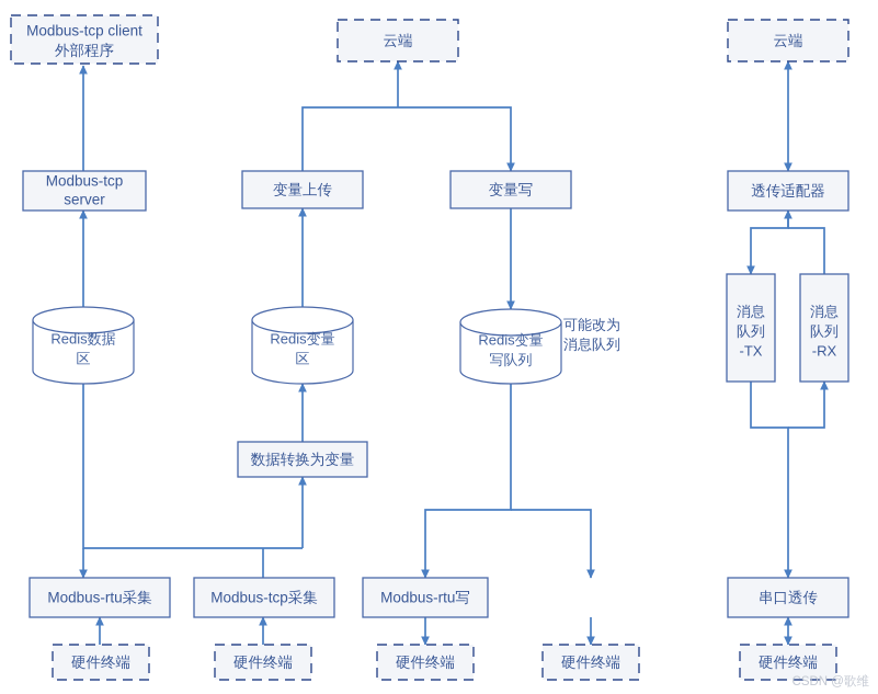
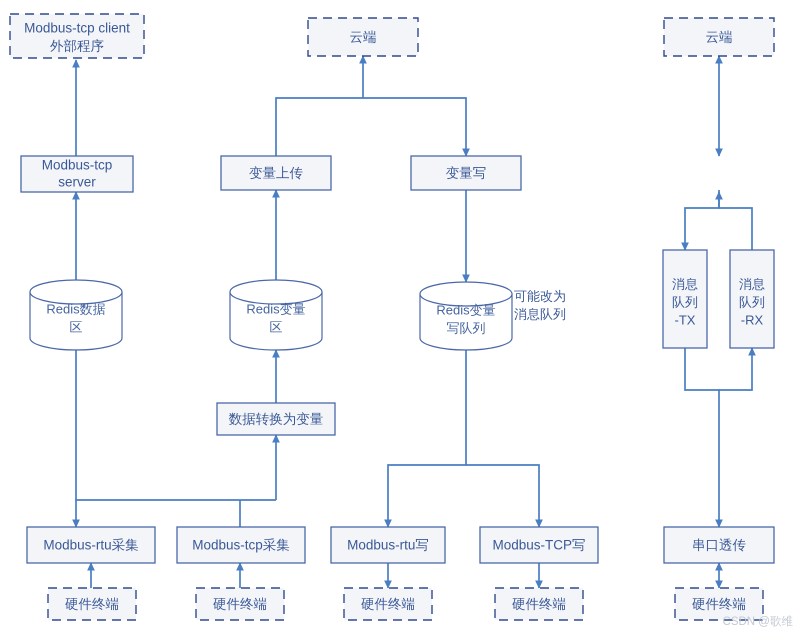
  Modbus-tcp client
  外部程序
  云端
  云端
  Modbus-tcp
  server
  变量上传
  变量写
- 透传适配器
  Redis数据
  区
  Redis变量
  区
  Redis变量
  写队列
  可能改为
  消息队列
  消息
  队列
  -TX
  消息
  队列
  -RX
  数据转换为变量
  Modbus-rtu采集
  Modbus-tcp采集
  Modbus-rtu写
+ Modbus-TCP写
  串口透传
  硬件终端
  硬件终端
  硬件终端
  硬件终端
  硬件终端
  CSDN @歌维
